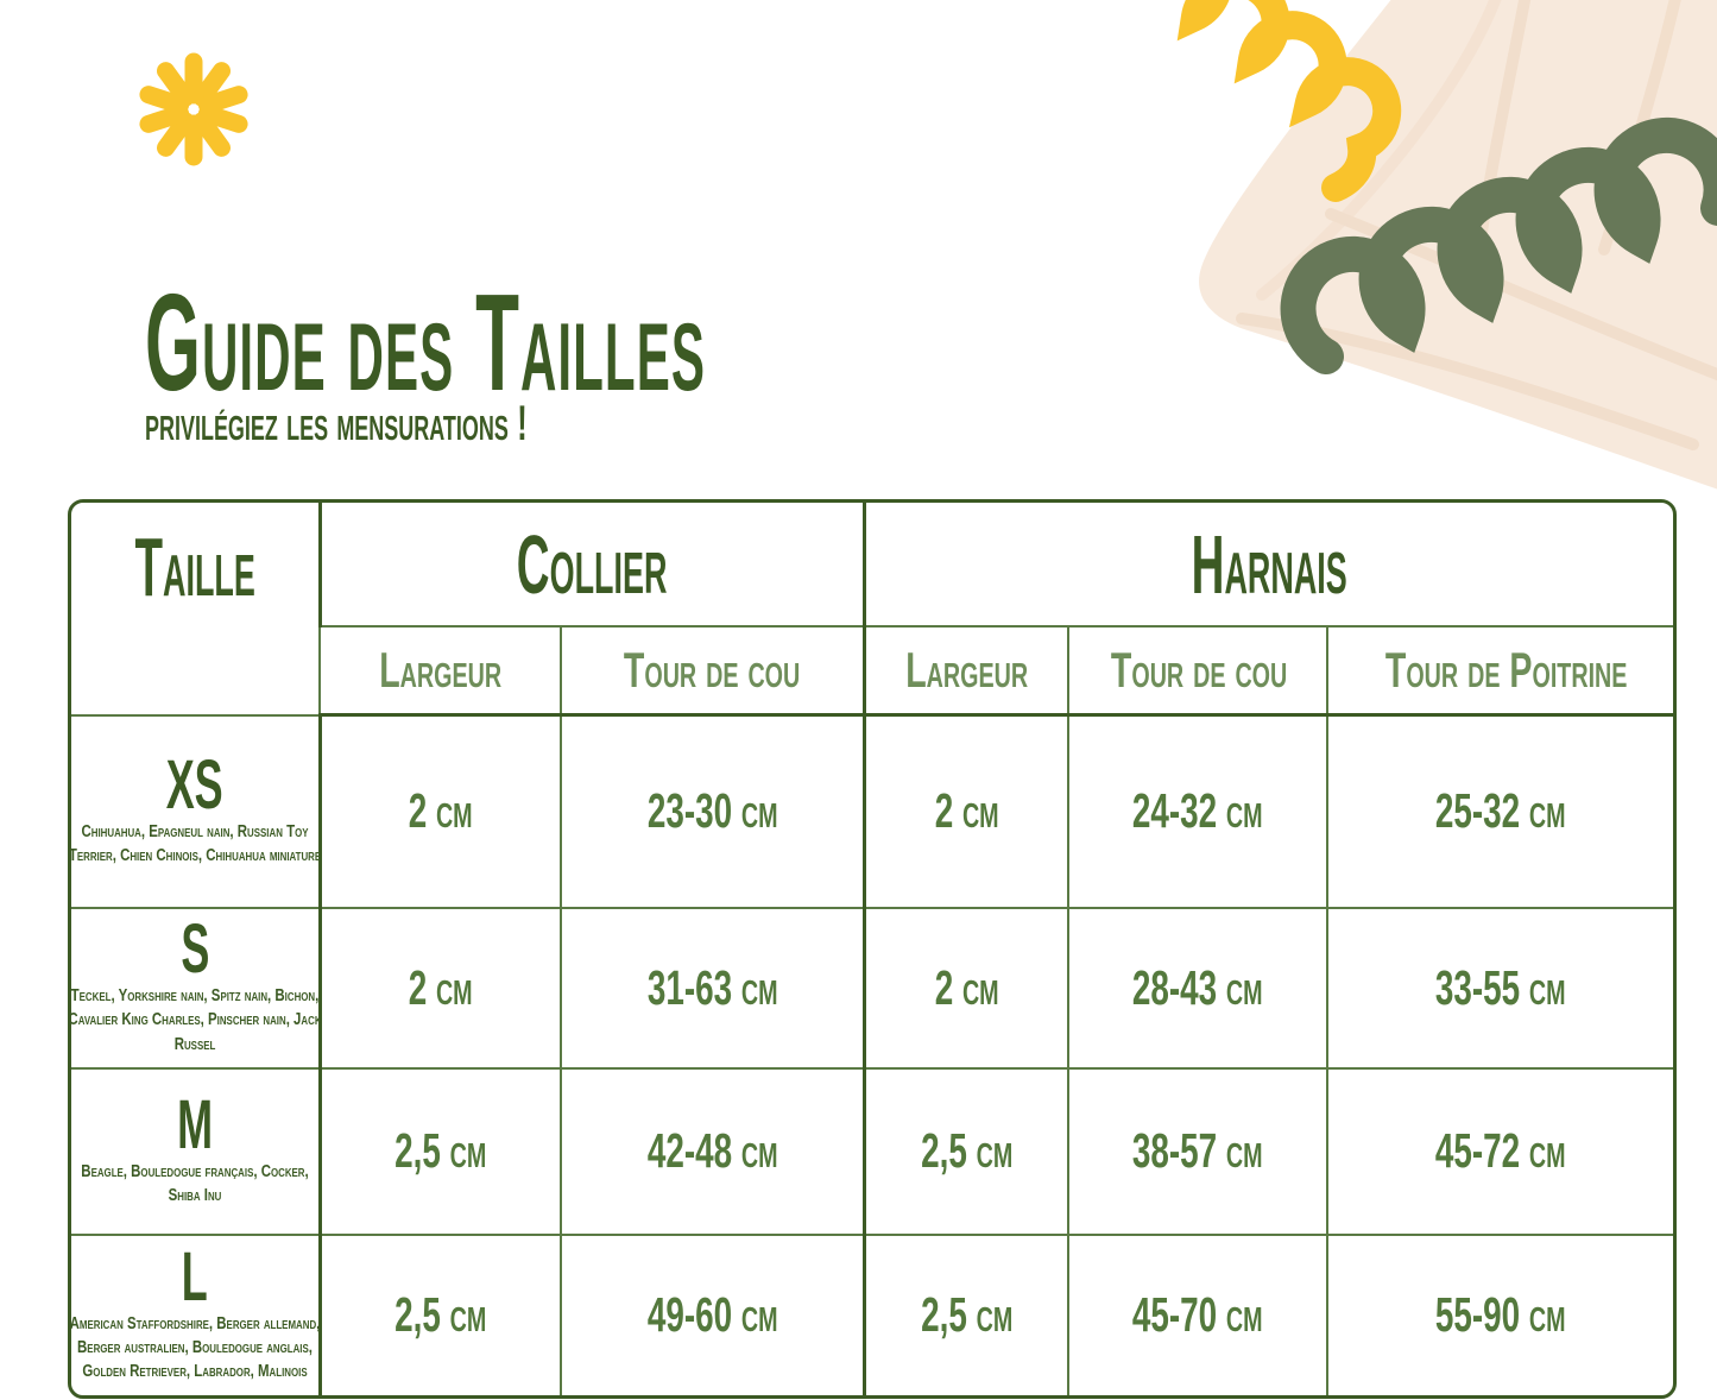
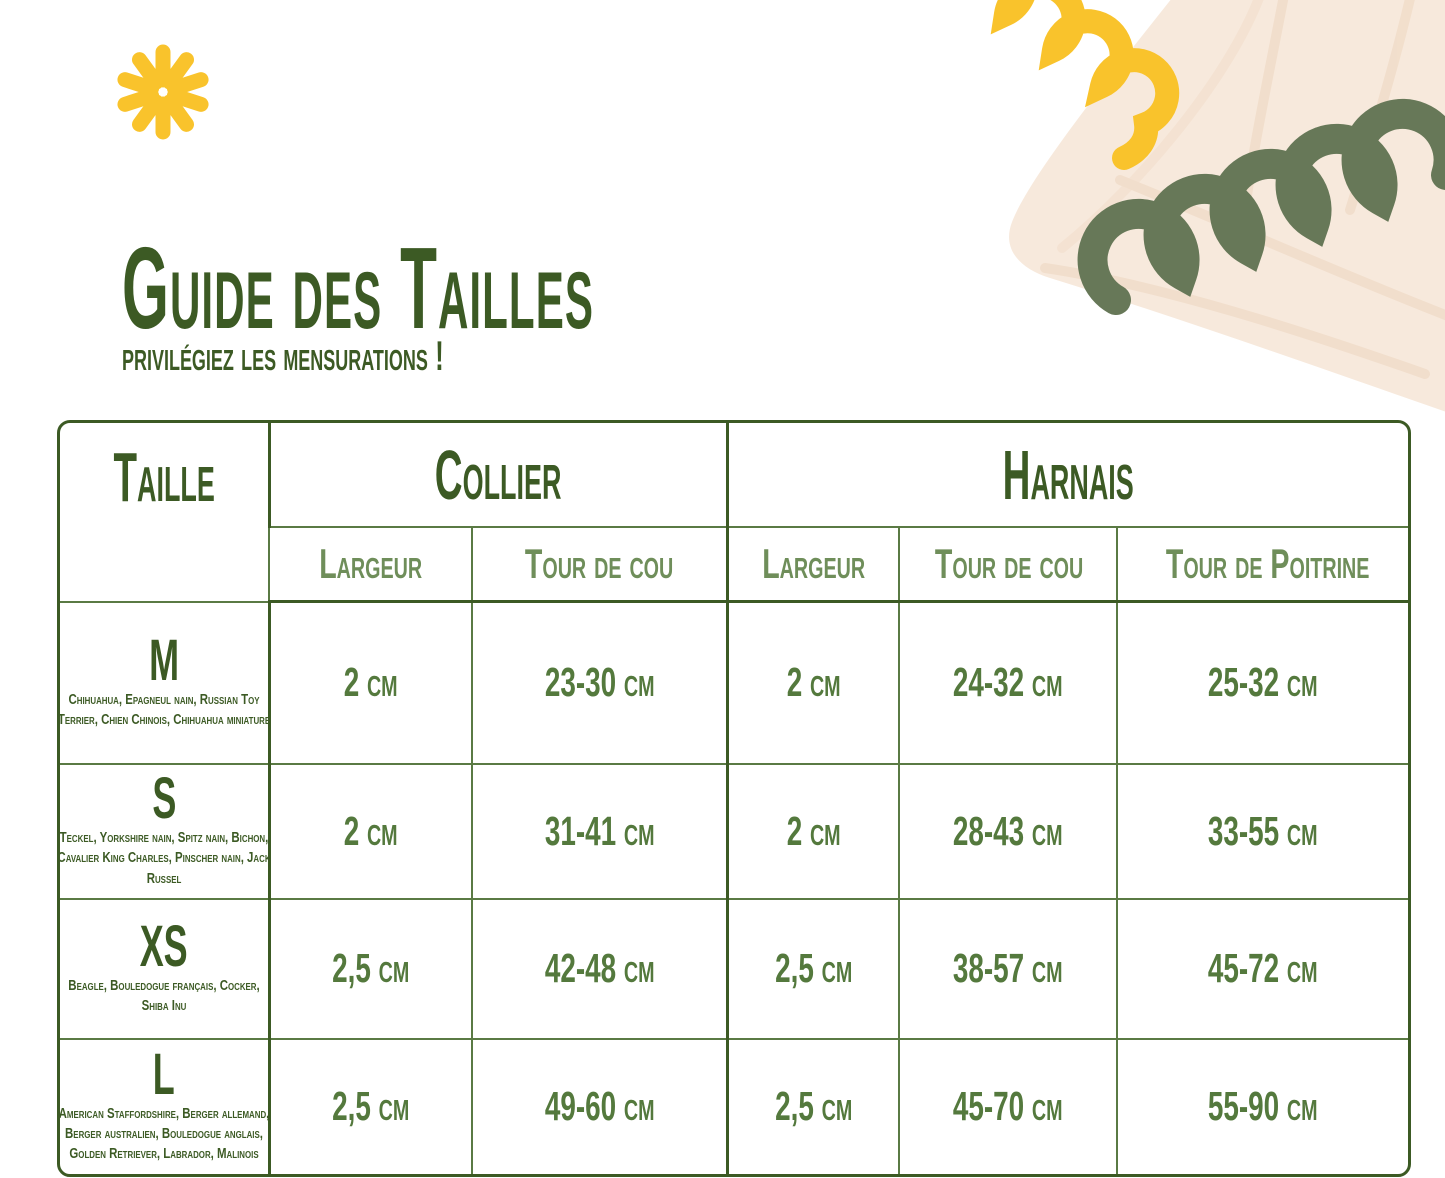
  Guide des Tailles
  privilégiez les mensurations !
  Taille	Collier	Harnais
  Largeur	Tour de cou	Largeur	Tour de cou	Tour de Poitrine
- XS Chihuahua, Epagneul nain, Russian Toy Terrier, Chien Chinois, Chihuahua miniature	2 cm	23-30 cm	2 cm	24-32 cm	25-32 cm
+ M Chihuahua, Epagneul nain, Russian Toy Terrier, Chien Chinois, Chihuahua miniature	2 cm	23-30 cm	2 cm	24-32 cm	25-32 cm
- S Teckel, Yorkshire nain, Spitz nain, Bichon, Cavalier King Charles, Pinscher nain, Jack Russel	2 cm	31-63 cm	2 cm	28-43 cm	33-55 cm
+ S Teckel, Yorkshire nain, Spitz nain, Bichon, Cavalier King Charles, Pinscher nain, Jack Russel	2 cm	31-41 cm	2 cm	28-43 cm	33-55 cm
- M Beagle, Bouledogue français, Cocker, Shiba Inu	2,5 cm	42-48 cm	2,5 cm	38-57 cm	45-72 cm
+ XS Beagle, Bouledogue français, Cocker, Shiba Inu	2,5 cm	42-48 cm	2,5 cm	38-57 cm	45-72 cm
  L American Staffordshire, Berger allemand, Berger australien, Bouledogue anglais, Golden Retriever, Labrador, Malinois	2,5 cm	49-60 cm	2,5 cm	45-70 cm	55-90 cm
